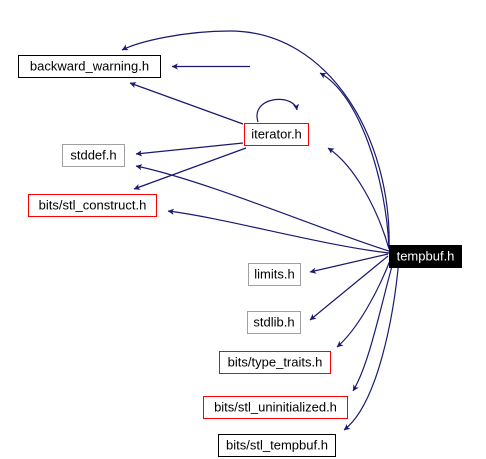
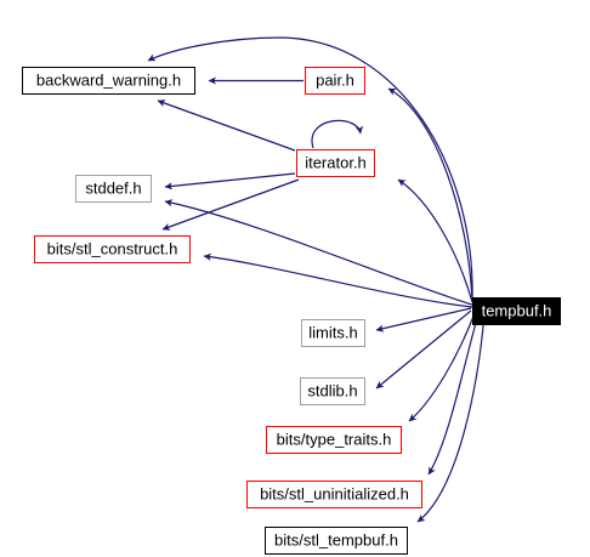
  backward_warning.h
+ pair.h
  iterator.h
  stddef.h
  bits/stl_construct.h
  tempbuf.h
  limits.h
  stdlib.h
  bits/type_traits.h
  bits/stl_uninitialized.h
  bits/stl_tempbuf.h
